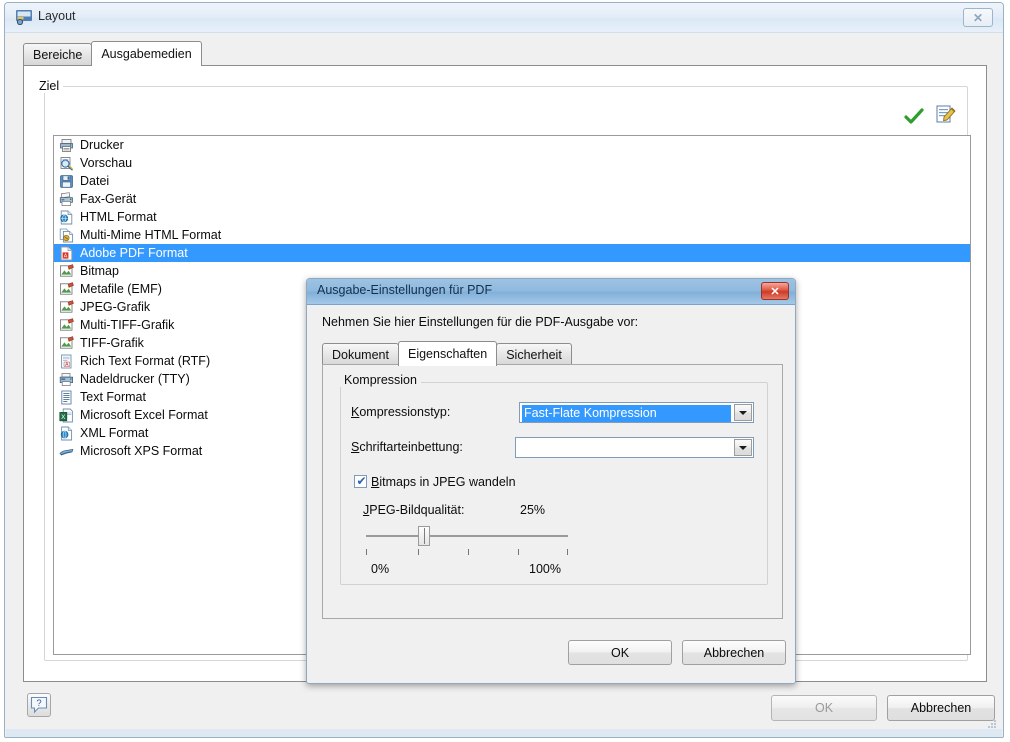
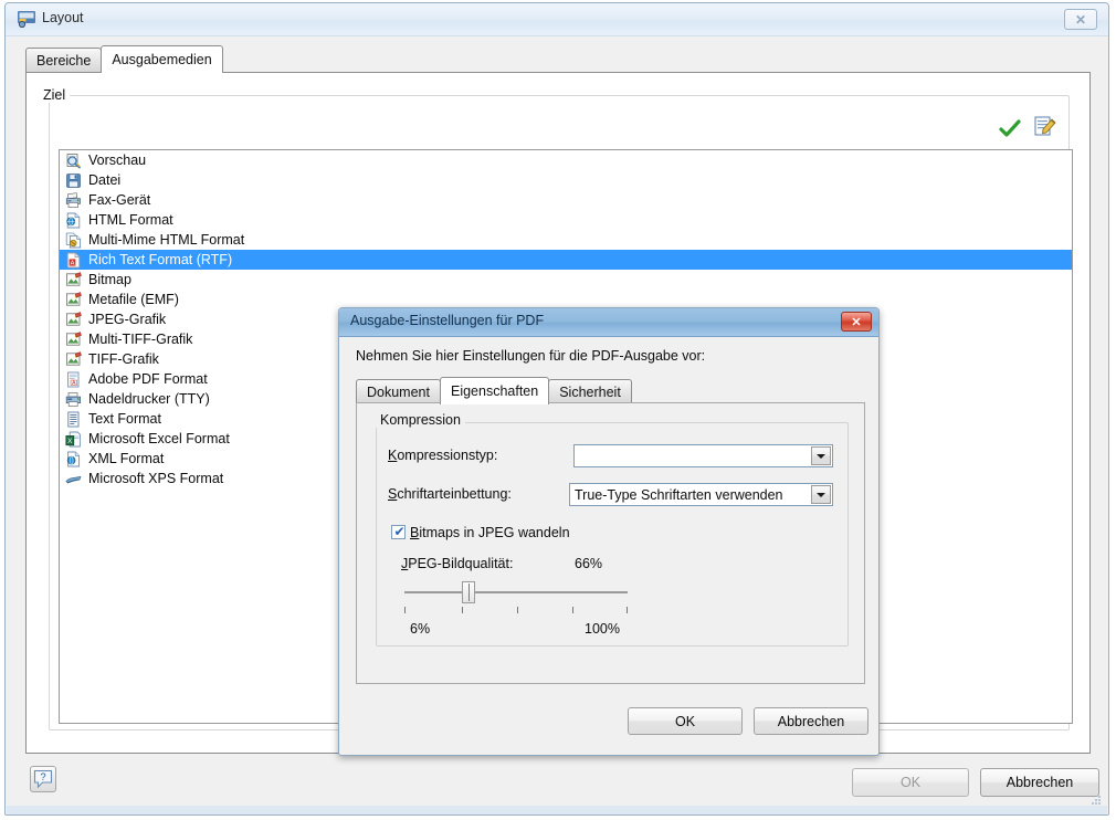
  Layout
  ✕
  Bereiche Ausgabemedien
  Ziel
- Drucker
  Vorschau
  Datei
  Fax-Gerät
  HTML Format
  Multi-Mime HTML Format
- Adobe PDF Format
+ Rich Text Format (RTF)
  Bitmap
  Metafile (EMF)
  JPEG-Grafik
  Multi-TIFF-Grafik
  TIFF-Grafik
- Rich Text Format (RTF)
+ Adobe PDF Format
  Nadeldrucker (TTY)
  Text Format
  Microsoft Excel Format
  XML Format
  Microsoft XPS Format
  ?
  OK
  Abbrechen
  Ausgabe-Einstellungen für PDF
  ✕
  Nehmen Sie hier Einstellungen für die PDF-Ausgabe vor:
  Dokument Eigenschaften Sicherheit
  Kompression
  Kompressionstyp:
- Fast-Flate Kompression
  Schriftarteinbettung:
+ True-Type Schriftarten verwenden
  ✔
  Bitmaps in JPEG wandeln
  JPEG-Bildqualität:
- 25%
+ 66%
- 0%
+ 6%
  100%
  OK
  Abbrechen
